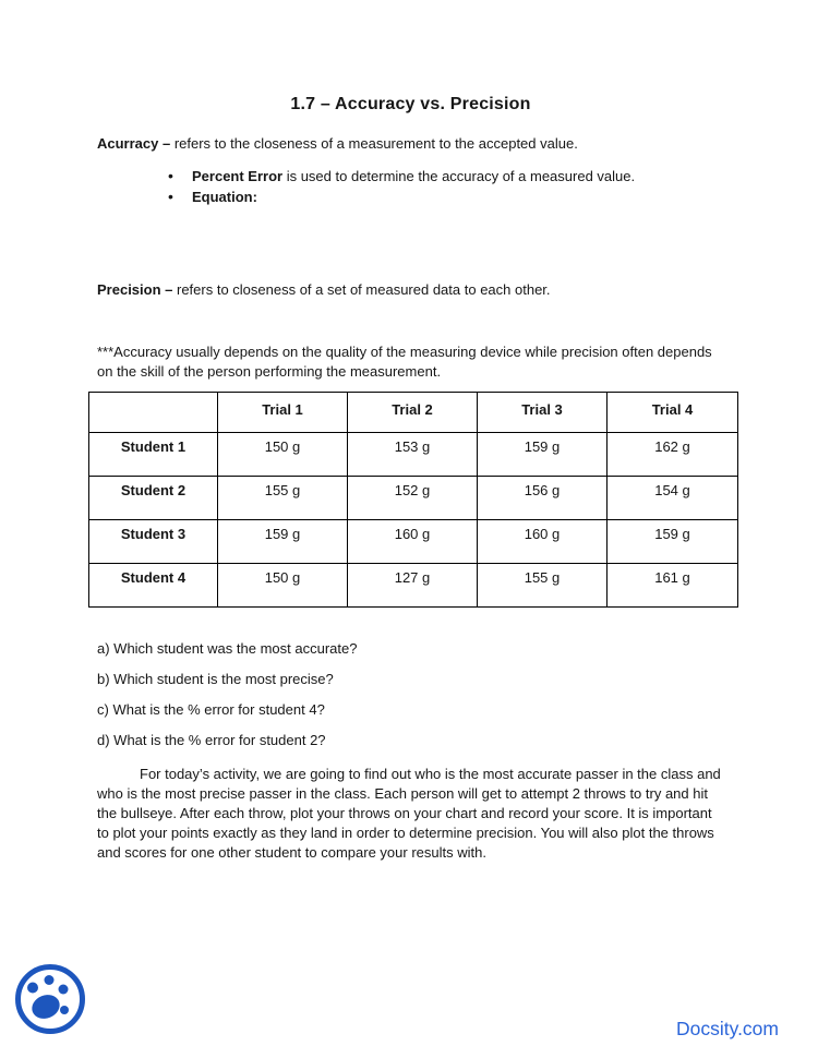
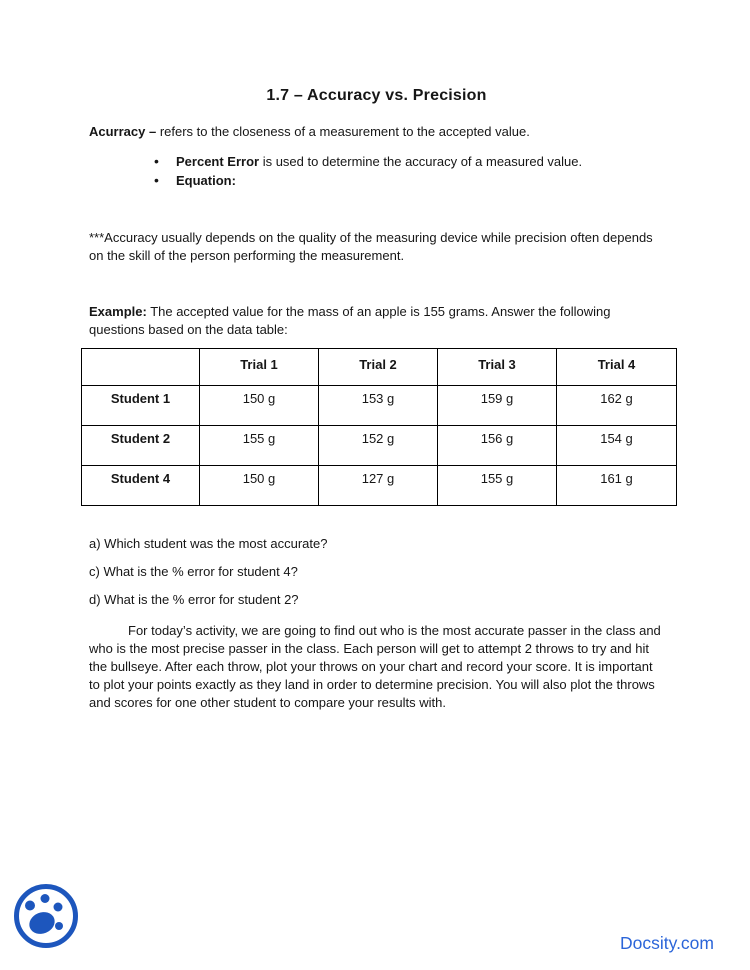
  1.7 – Accuracy vs. Precision
  Acurracy – refers to the closeness of a measurement to the accepted value.
  Percent Error is used to determine the accuracy of a measured value.
  Equation:
- Precision – refers to closeness of a set of measured data to each other.
  ***Accuracy usually depends on the quality of the measuring device while precision often depends on the skill of the person performing the measurement.
+ Example: The accepted value for the mass of an apple is 155 grams. Answer the following questions based on the data table:
  	Trial 1	Trial 2	Trial 3	Trial 4
  Student 1	150 g	153 g	159 g	162 g
  Student 2	155 g	152 g	156 g	154 g
- Student 3	159 g	160 g	160 g	159 g
  Student 4	150 g	127 g	155 g	161 g
  a) Which student was the most accurate?
- b) Which student is the most precise?
  c) What is the % error for student 4?
  d) What is the % error for student 2?
  For today’s activity, we are going to find out who is the most accurate passer in the class and who is the most precise passer in the class. Each person will get to attempt 2 throws to try and hit the bullseye. After each throw, plot your throws on your chart and record your score. It is important to plot your points exactly as they land in order to determine precision. You will also plot the throws and scores for one other student to compare your results with.
  Docsity.com
